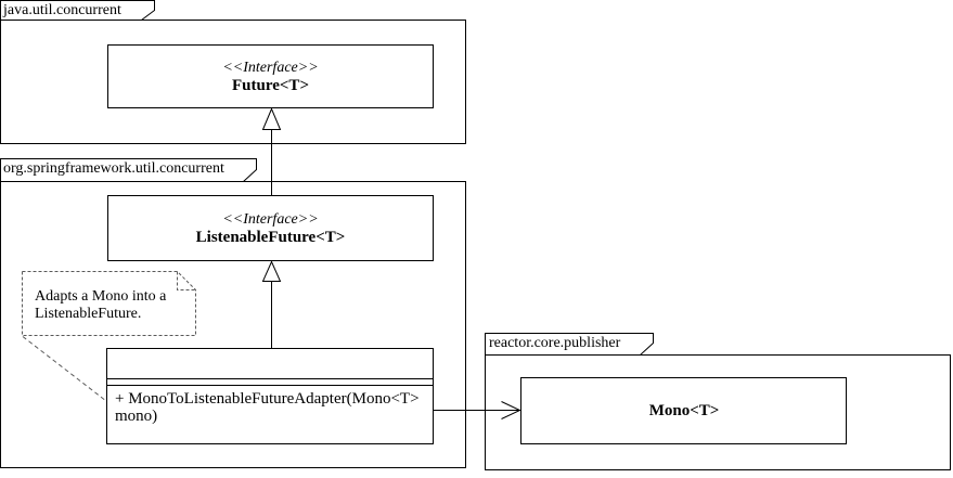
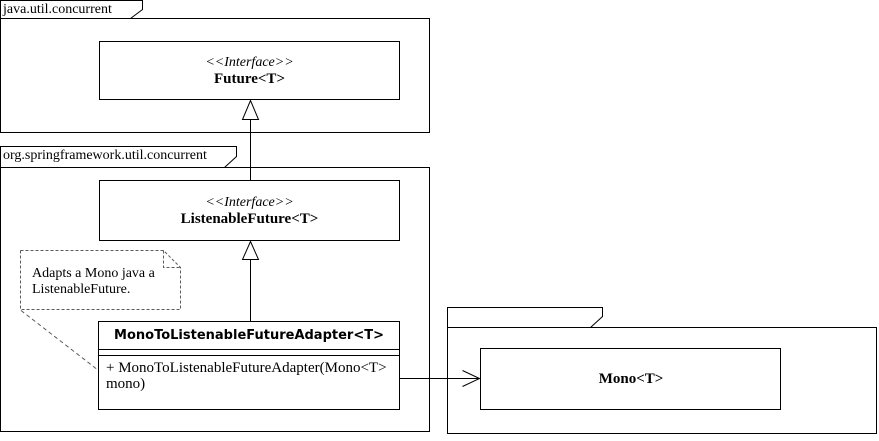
  java.util.concurrent
  org.springframework.util.concurrent
- reactor.core.publisher
  <<Interface>>
  Future<T>
  <<Interface>>
  ListenableFuture<T>
+ MonoToListenableFutureAdapter<T>
  + MonoToListenableFutureAdapter(Mono<T> mono)
  Mono<T>
- Adapts a Mono into a ListenableFuture.
+ Adapts a Mono java a ListenableFuture.
